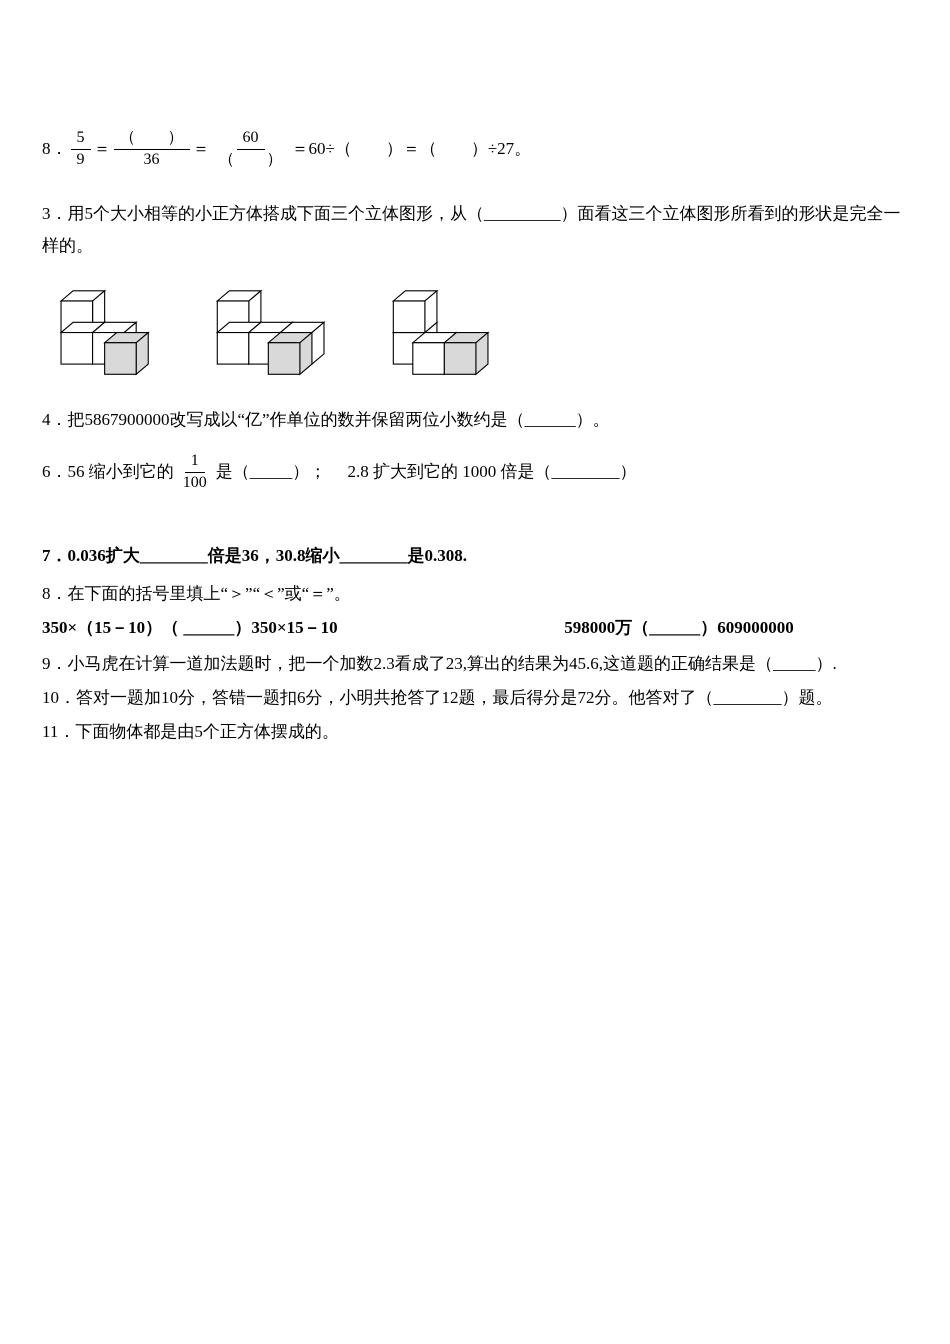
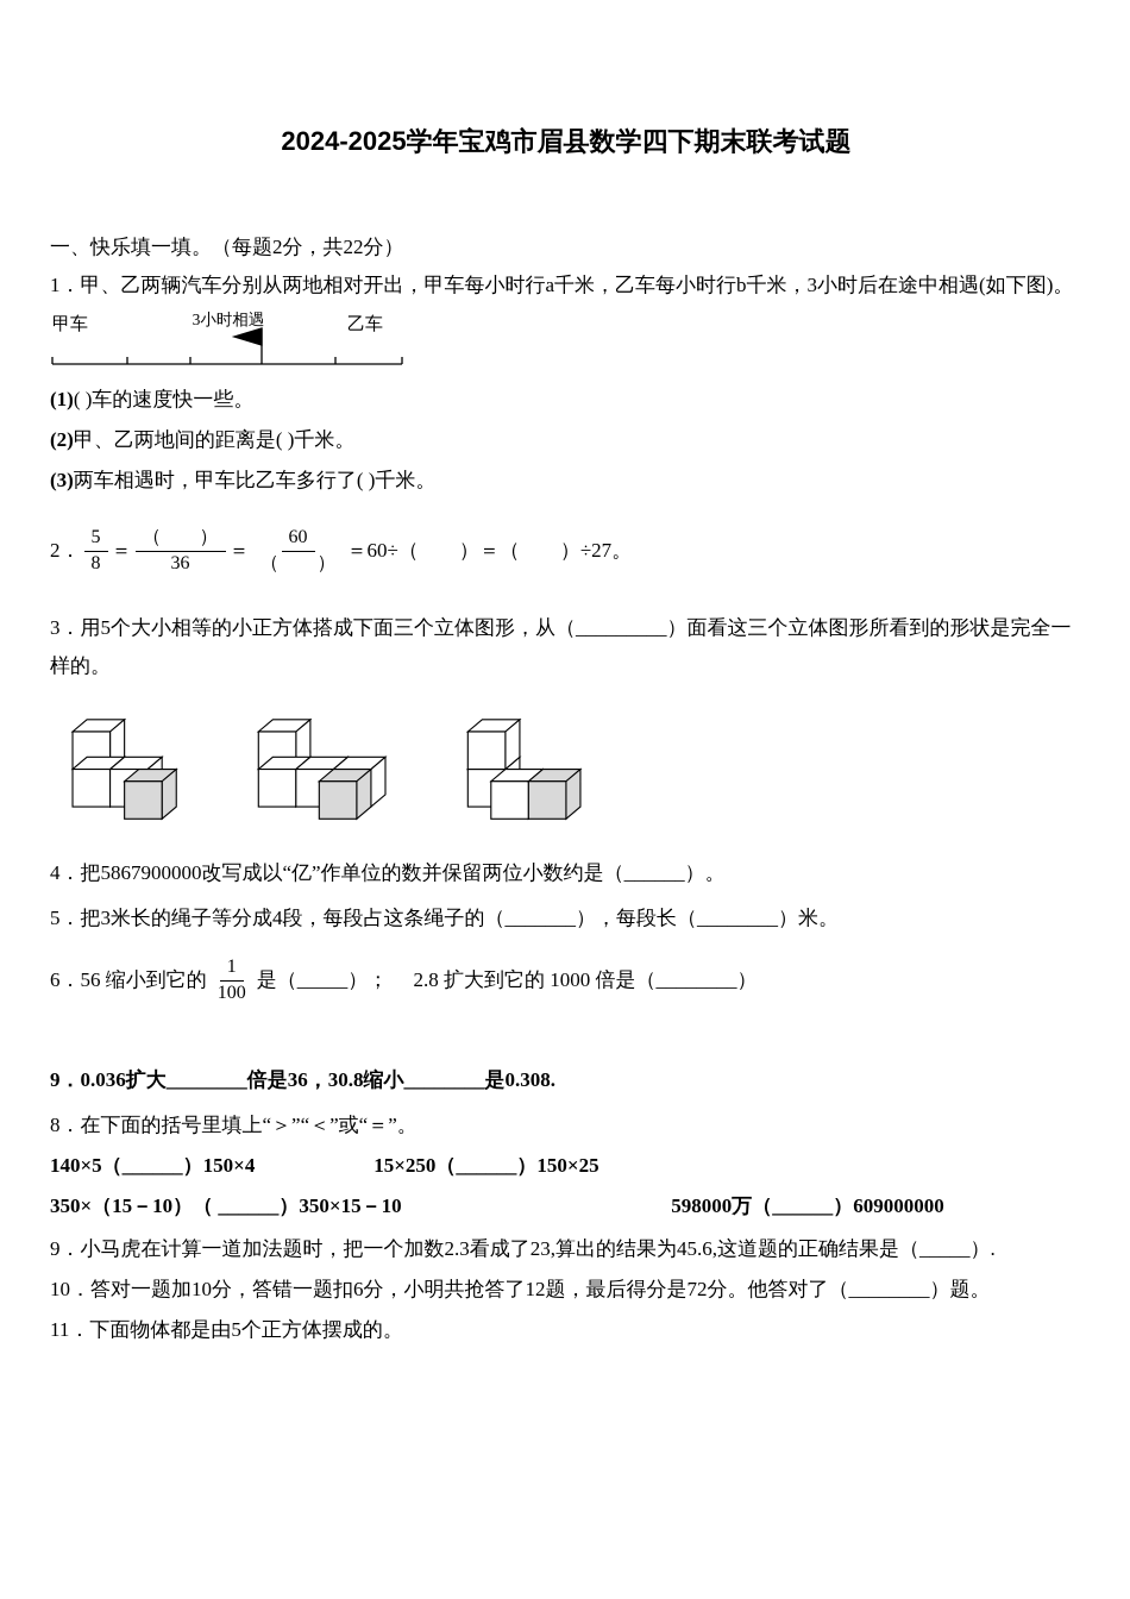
+ 2024-2025学年宝鸡市眉县数学四下期末联考试题
+ 一、快乐填一填。（每题2分，共22分）
+ 1．甲、乙两辆汽车分别从两地相对开出，甲车每小时行a千米，乙车每小时行b千米，3小时后在途中相遇(如下图)。
+ 甲车
+ 乙车
+ 3小时相遇
+ (1)( )车的速度快一些。
+ (2)甲、乙两地间的距离是( )千米。
+ (3)两车相遇时，甲车比乙车多行了( )千米。
- 8．
+ 2．
  5
- 9
+ 8
  ＝
  （ ）
  36
  ＝
  60
  （ ）
  ＝60÷（ ）＝（ ）÷27。
  3．用5个大小相等的小正方体搭成下面三个立体图形，从（_________）面看这三个立体图形所看到的形状是完全一样的。
  4．把5867900000改写成以“亿”作单位的数并保留两位小数约是（______）。
+ 5．把3米长的绳子等分成4段，每段占这条绳子的（_______），每段长（________）米。
  6．56 缩小到它的
  1
  100
  是（_____）； 2.8 扩大到它的 1000 倍是（________）
- 7．0.036扩大________倍是36，30.8缩小________是0.308.
+ 9．0.036扩大________倍是36，30.8缩小________是0.308.
  8．在下面的括号里填上“＞”“＜”或“＝”。
+ 140×5（______）150×4 15×250（______）150×25
  350×（15－10）（ ______）350×15－10 598000万（______）609000000
  9．小马虎在计算一道加法题时，把一个加数2.3看成了23,算出的结果为45.6,这道题的正确结果是（_____）.
  10．答对一题加10分，答错一题扣6分，小明共抢答了12题，最后得分是72分。他答对了（________）题。
  11．下面物体都是由5个正方体摆成的。
